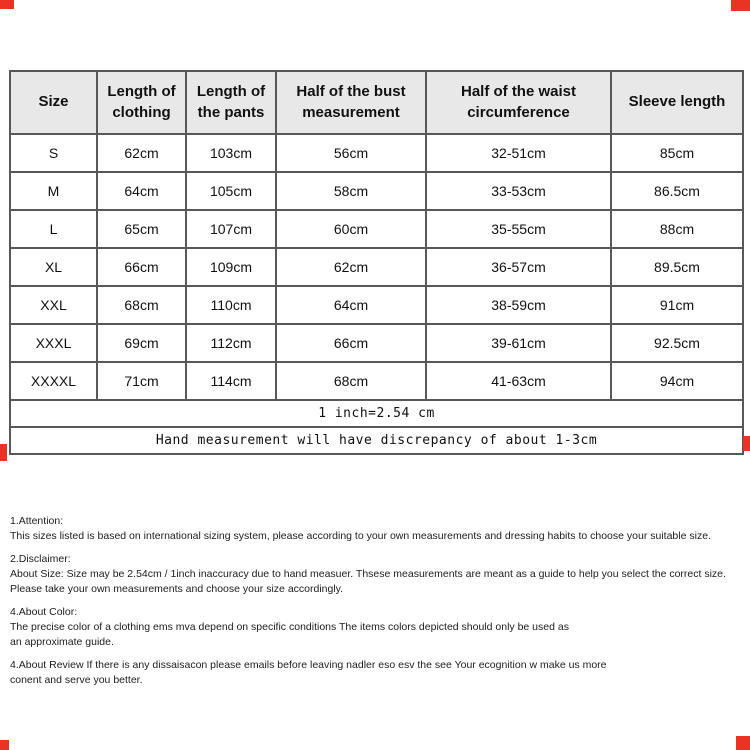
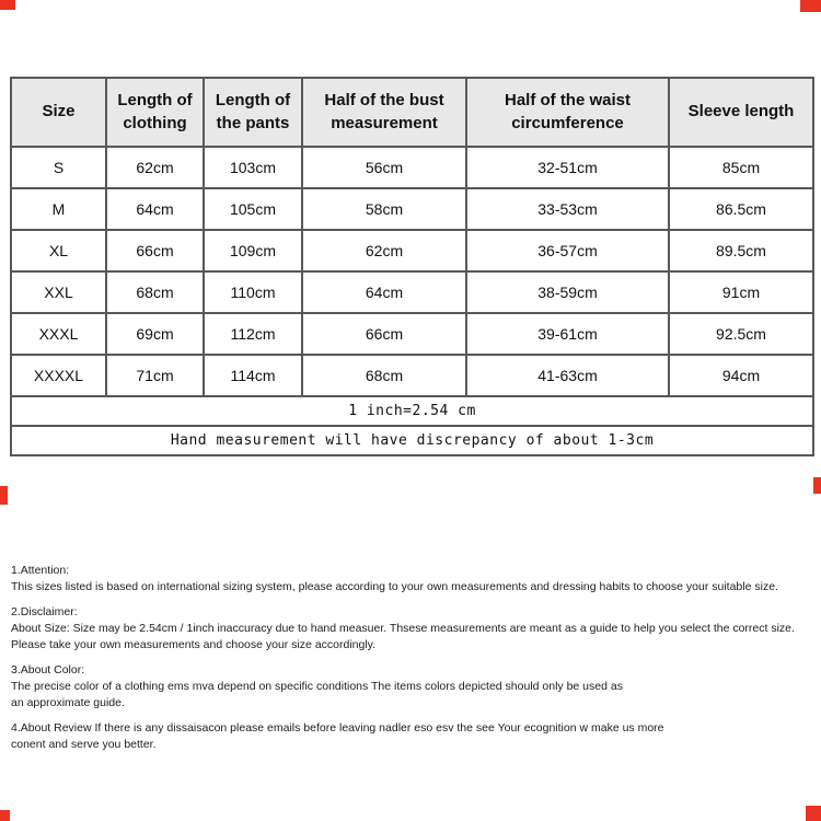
  Size	Length of clothing	Length of the pants	Half of the bust measurement	Half of the waist circumference	Sleeve length
  S	62cm	103cm	56cm	32-51cm	85cm
  M	64cm	105cm	58cm	33-53cm	86.5cm
- L	65cm	107cm	60cm	35-55cm	88cm
  XL	66cm	109cm	62cm	36-57cm	89.5cm
  XXL	68cm	110cm	64cm	38-59cm	91cm
  XXXL	69cm	112cm	66cm	39-61cm	92.5cm
  XXXXL	71cm	114cm	68cm	41-63cm	94cm
  1 inch=2.54 cm
  Hand measurement will have discrepancy of about 1-3cm
  1.Attention:
  This sizes listed is based on international sizing system, please according to your own measurements and dressing habits to choose your suitable size.
  2.Disclaimer:
  About Size: Size may be 2.54cm / 1inch inaccuracy due to hand measuer. Thsese measurements are meant as a guide to help you select the correct size.
  Please take your own measurements and choose your size accordingly.
- 4.About Color:
+ 3.About Color:
  The precise color of a clothing ems mva depend on specific conditions The items colors depicted should only be used as
  an approximate guide.
  4.About Review If there is any dissaisacon please emails before leaving nadler eso esv the see Your ecognition w make us more
  conent and serve you better.
